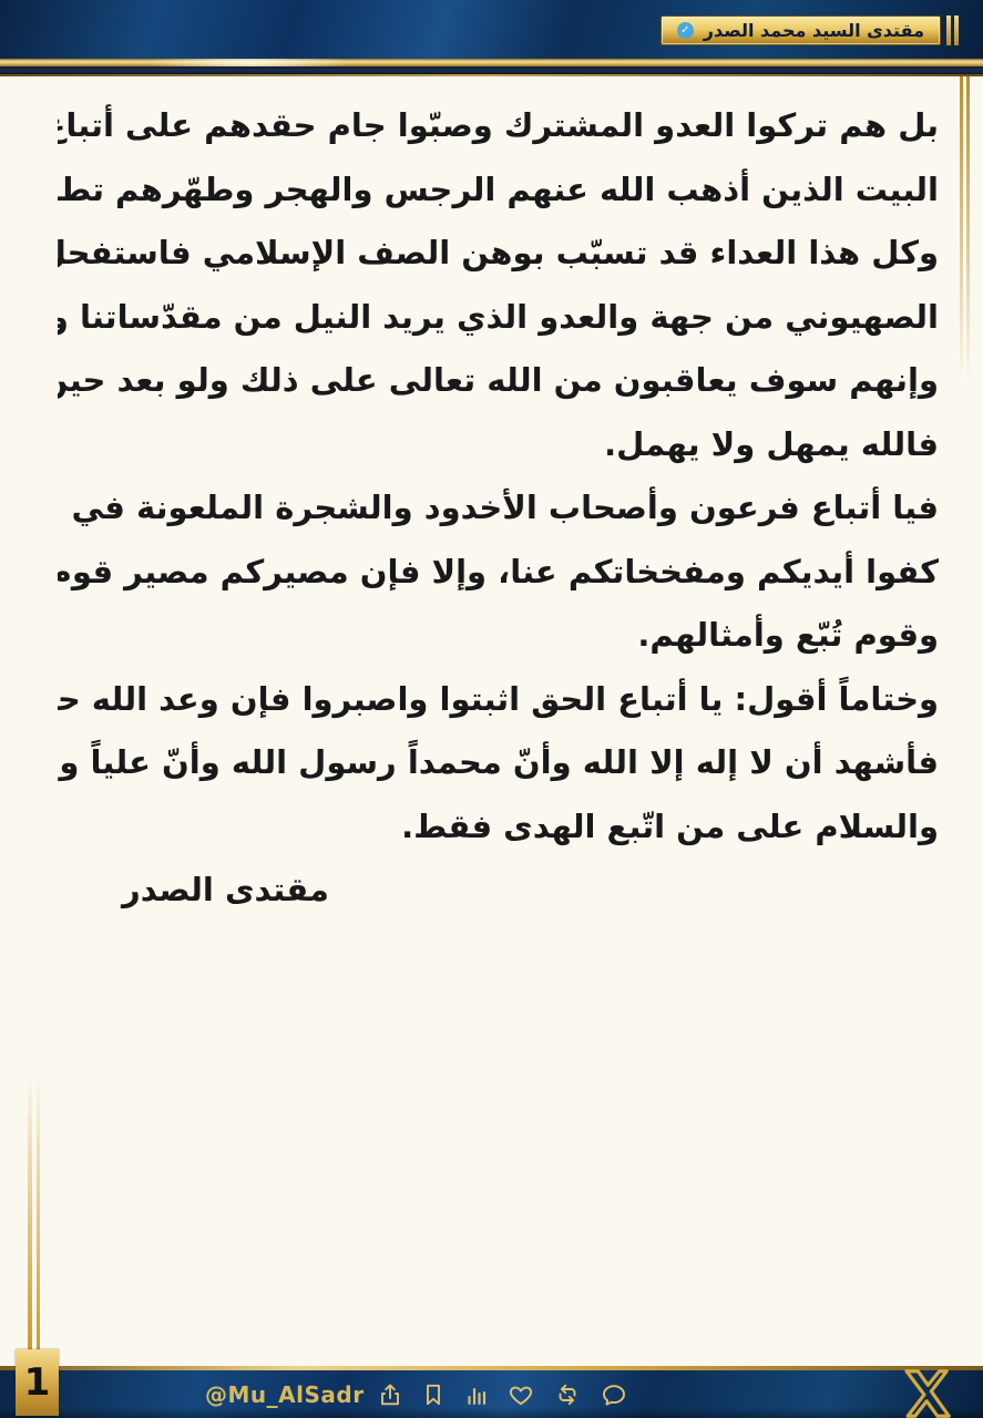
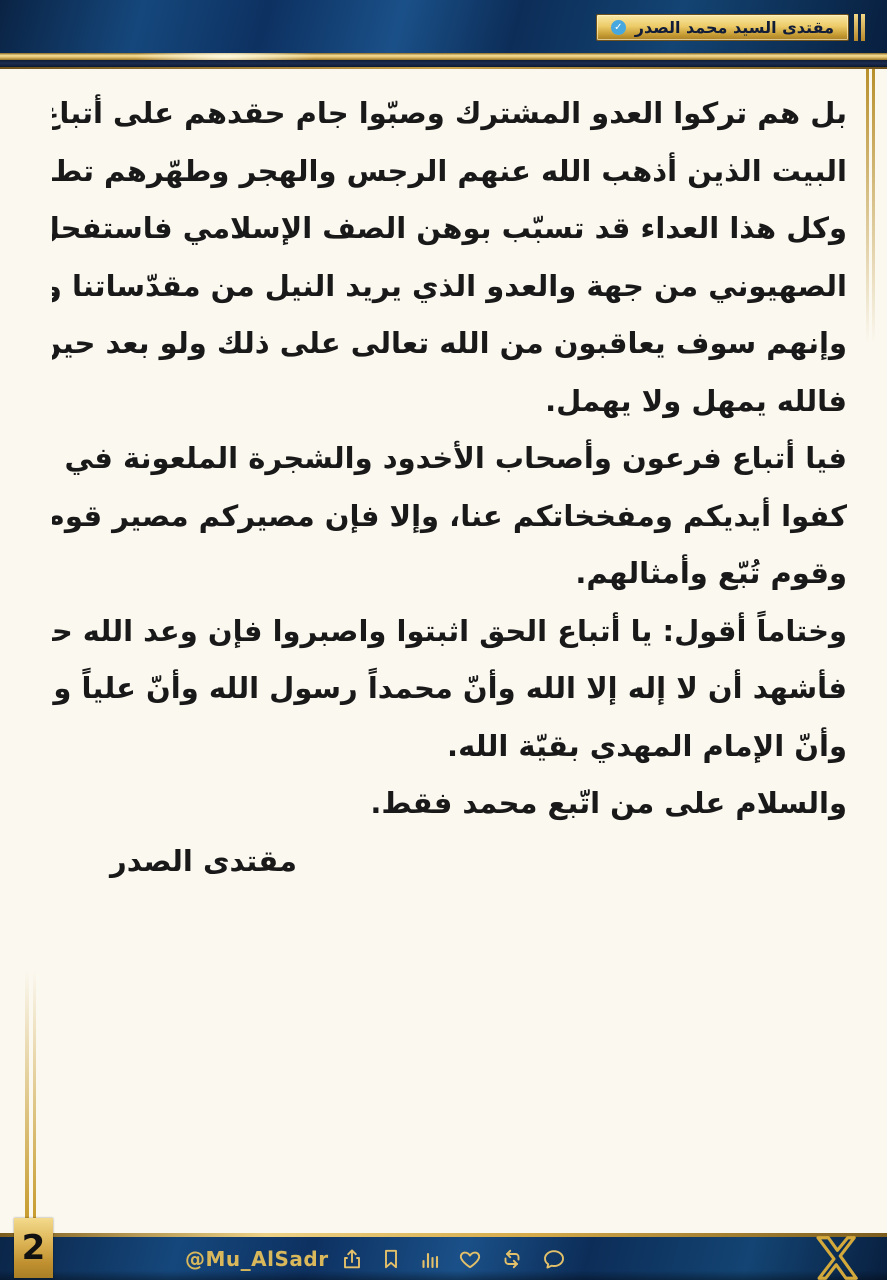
  مقتدى السيد محمد الصدر
  ✓
  بل هم تركوا العدو المشترك وصبّوا جام حقدهم على أتبا
  البيت الذين أذهب الله عنهم الرجس والهجر وطهّرهم تط
  وكل هذا العداء قد تسبّب بوهن الصف الإسلامي فاستفح
  الصهيوني من جهة والعدو الذي يريد النيل من مقدّساتنا و
  وإنهم سوف يعاقبون من الله تعالى على ذلك ولو بعد حي
  فالله يمهل ولا يهمل.
  فيا أتباع فرعون وأصحاب الأخدود والشجرة الملعونة في
  كفوا أيديكم ومفخخاتكم عنا، وإلا فإن مصيركم مصير قوم
  وقوم تُبّع وأمثالهم.
  وختاماً أقول: يا أتباع الحق اثبتوا واصبروا فإن وعد الله ح
  فأشهد أن لا إله إلا الله وأنّ محمداً رسول الله وأنّ علياً و
+ وأنّ الإمام المهدي بقيّة الله.
- والسلام على من اتّبع الهدى فقط.
+ والسلام على من اتّبع محمد فقط.
  مقتدى الصدر
  @Mu_AlSadr
- 1
+ 2
